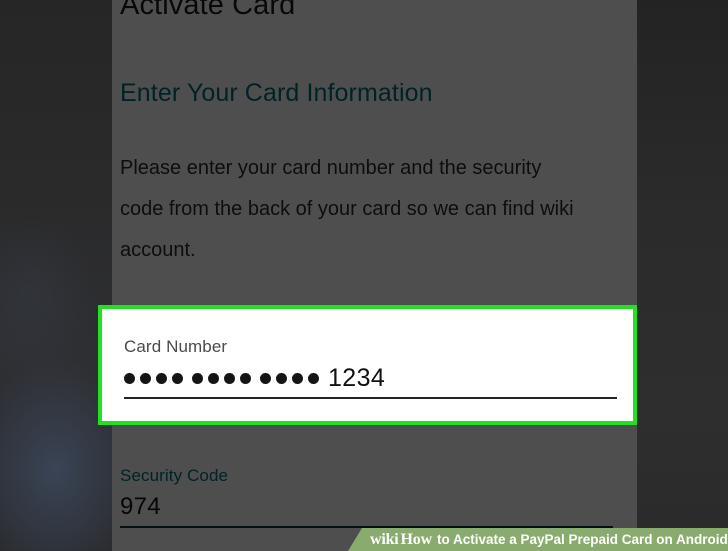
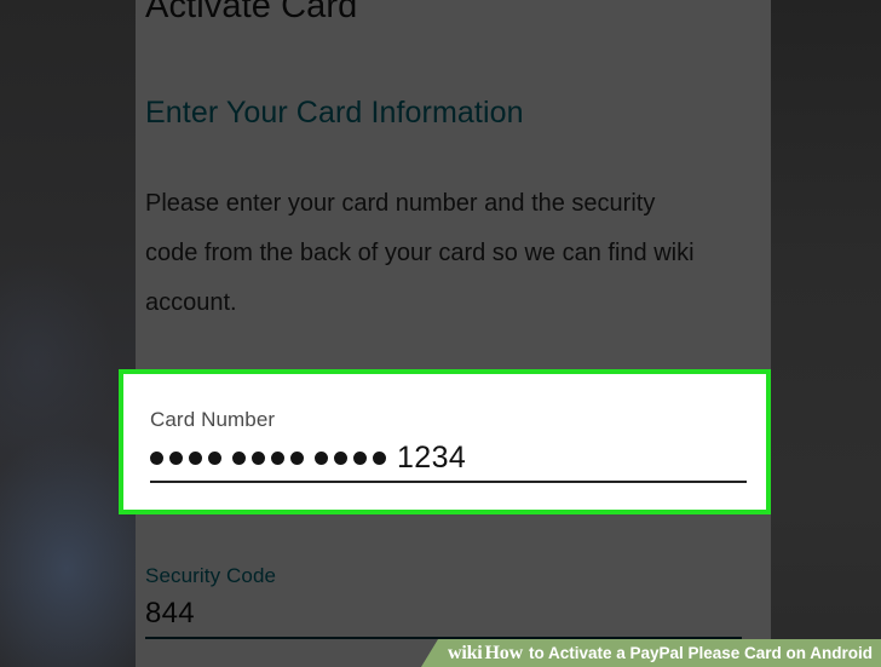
  Activate Card
  Enter Your Card Information
  Please enter your card number and the security code from the back of your card so we can find wiki account.
  Security Code
- 974
+ 844
  Card Number
  1234
  wiki
  How
- to Activate a PayPal Prepaid Card on Android
+ to Activate a PayPal Please Card on Android
